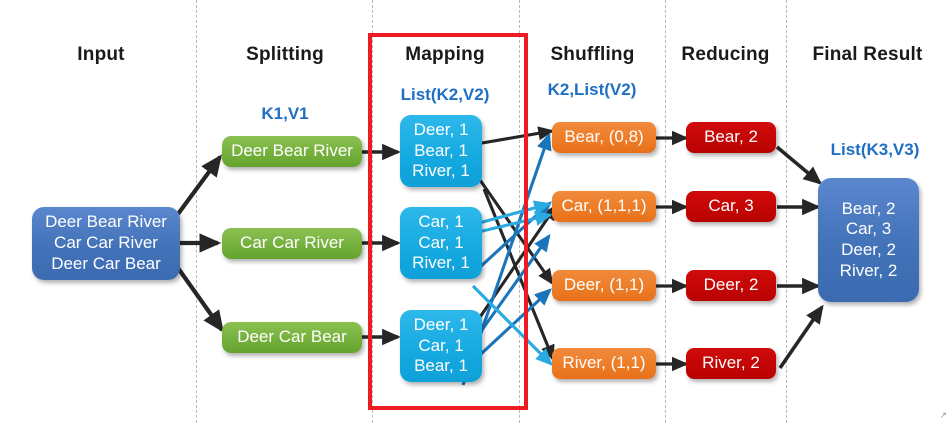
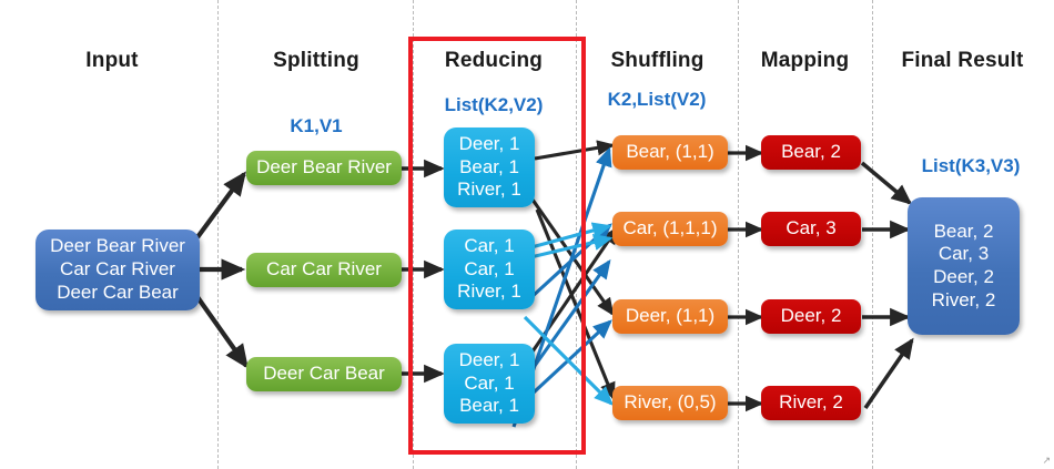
  Input
  Splitting
- Mapping
+ Reducing
  Shuffling
- Reducing
+ Mapping
  Final Result
  K1,V1
  List(K2,V2)
  K2,List(V2)
  List(K3,V3)
  Deer Bear River
  Car Car River
  Deer Car Bear
  Deer Bear River
  Car Car River
  Deer Car Bear
  Deer, 1
  Bear, 1
  River, 1
  Car, 1
  Car, 1
  River, 1
  Deer, 1
  Car, 1
  Bear, 1
- Bear, (0,8)
+ Bear, (1,1)
  Car, (1,1,1)
  Deer, (1,1)
- River, (1,1)
+ River, (0,5)
  Bear, 2
  Car, 3
  Deer, 2
  River, 2
  Bear, 2
  Car, 3
  Deer, 2
  River, 2
  ↗
